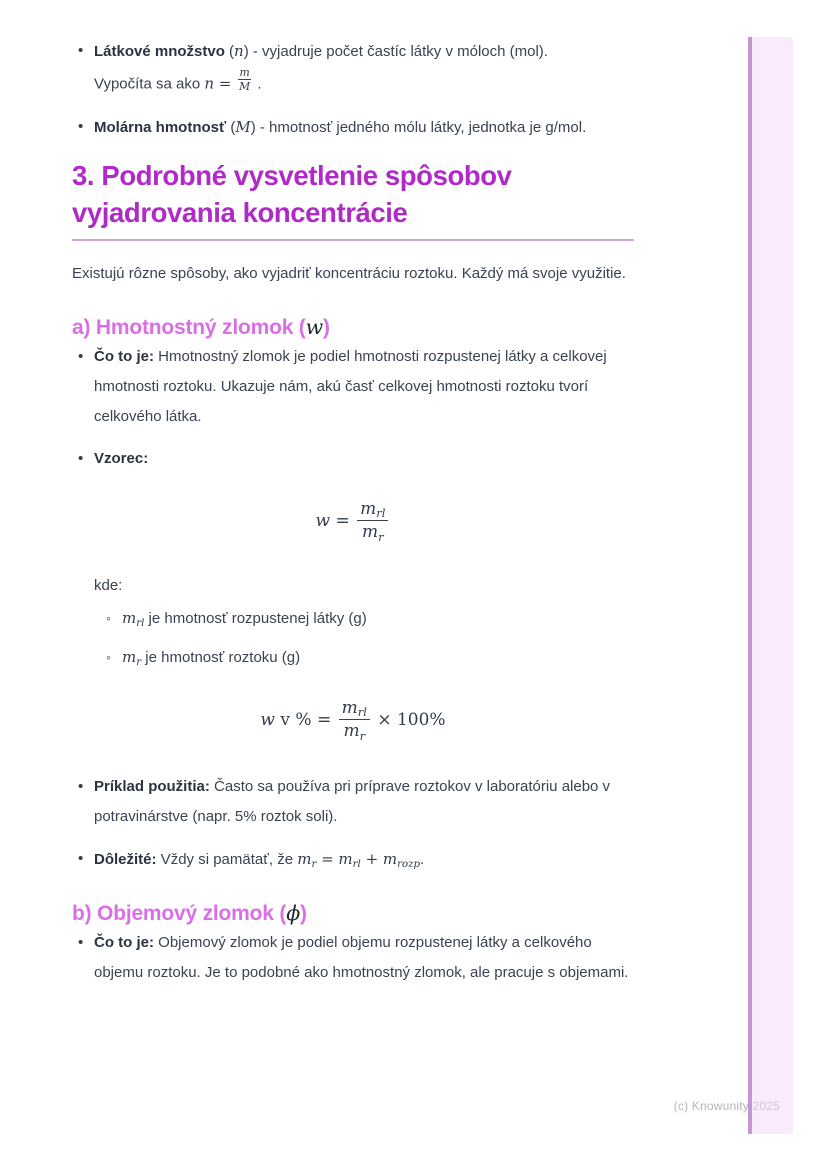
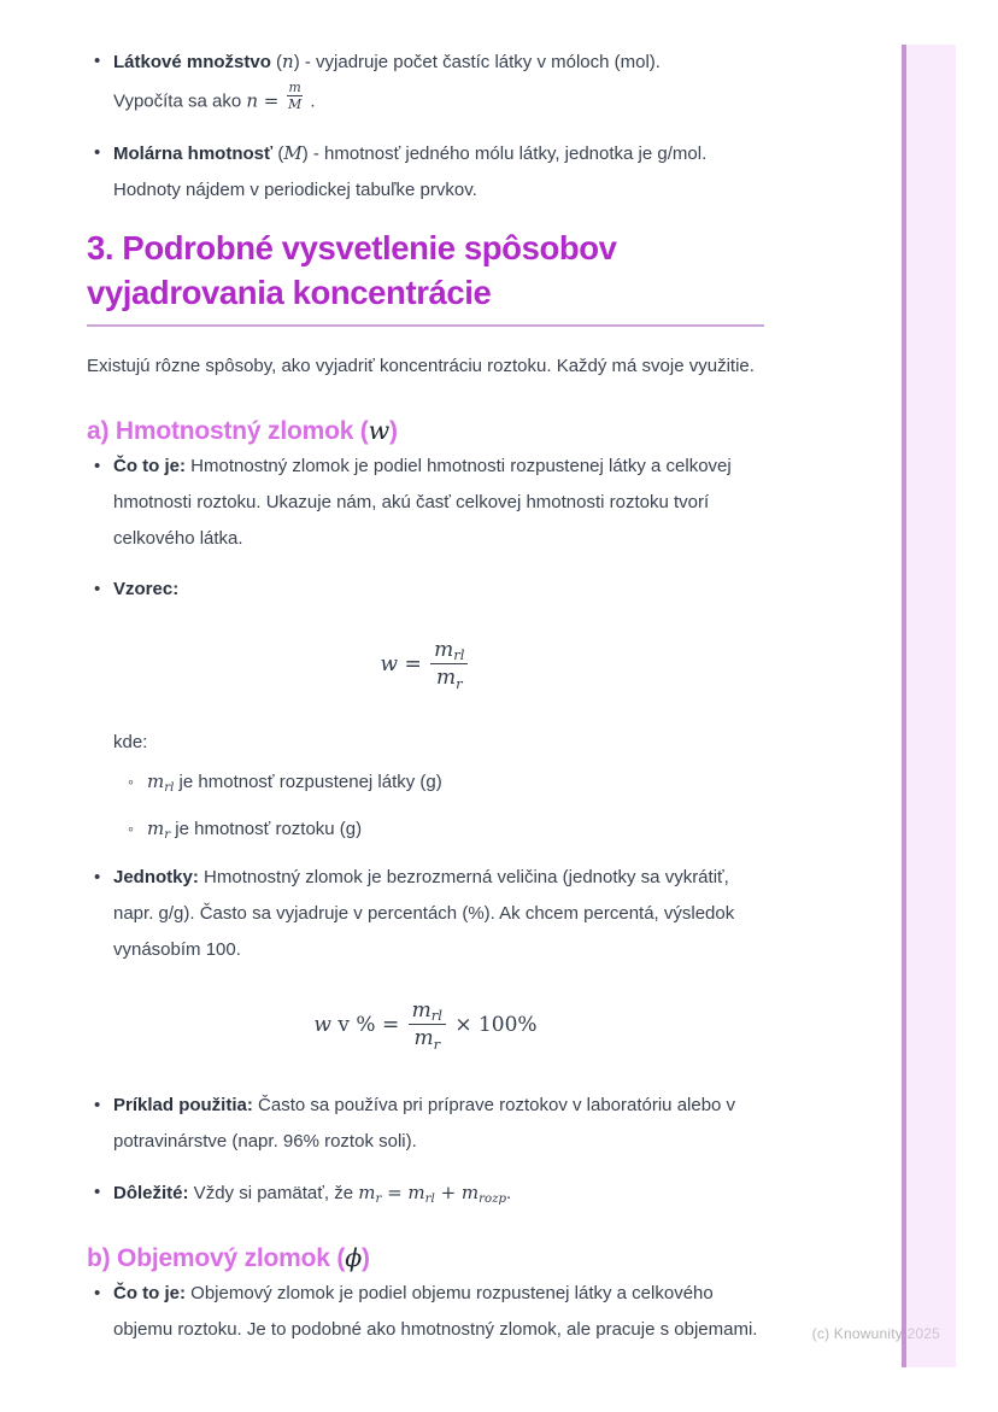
  (c) Knowunity 2025
  Látkové množstvo (n) - vyjadruje počet častíc látky v móloch (mol).
  Vypočíta sa ako n =
  m
  M
  .
  Molárna hmotnosť (M) - hmotnosť jedného mólu látky, jednotka je g/mol.
+ Hodnoty nájdem v periodickej tabuľke prvkov.
  3. Podrobné vysvetlenie spôsobov
  vyjadrovania koncentrácie
  Existujú rôzne spôsoby, ako vyjadriť koncentráciu roztoku. Každý má svoje využitie.
  a) Hmotnostný zlomok (w)
  Čo to je: Hmotnostný zlomok je podiel hmotnosti rozpustenej látky a celkovej hmotnosti roztoku. Ukazuje nám, akú časť celkovej hmotnosti roztoku tvorí celkového látka.
  Vzorec:
  w =
  mrl
  mr
  kde:
  mrl je hmotnosť rozpustenej látky (g)
  mr je hmotnosť roztoku (g)
+ Jednotky: Hmotnostný zlomok je bezrozmerná veličina (jednotky sa vykrátiť, napr. g/g). Často sa vyjadruje v percentách (%). Ak chcem percentá, výsledok vynásobím 100.
  w v % =
  mrl
  mr
  × 100%
- Príklad použitia: Často sa používa pri príprave roztokov v laboratóriu alebo v potravinárstve (napr. 5% roztok soli).
+ Príklad použitia: Často sa používa pri príprave roztokov v laboratóriu alebo v potravinárstve (napr. 96% roztok soli).
  Dôležité: Vždy si pamätať, že mr = mrl + mrozp.
  b) Objemový zlomok (ϕ)
  Čo to je: Objemový zlomok je podiel objemu rozpustenej látky a celkového objemu roztoku. Je to podobné ako hmotnostný zlomok, ale pracuje s objemami.
